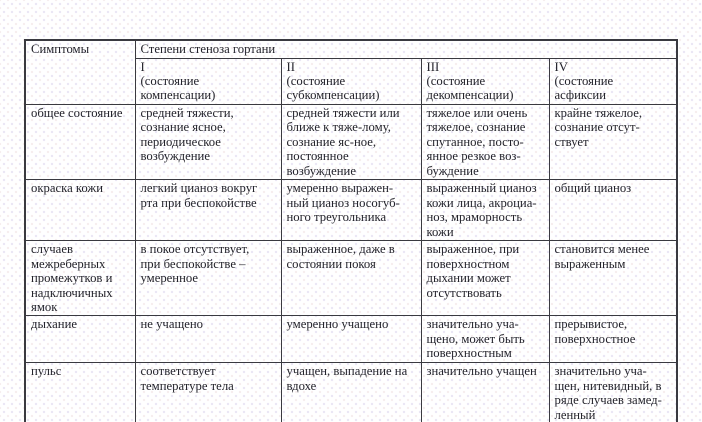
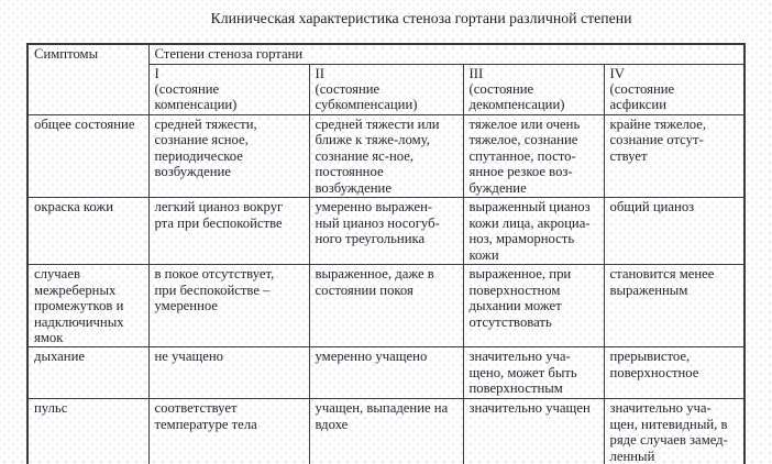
+ Клиническая характеристика стеноза гортани различной степени
  Симптомы	Степени стеноза гортани
  I (состояние компенсации)	II (состояние субкомпенсации)	III (состояние декомпенсации)	IV (состояние асфиксии
  общее состояние	средней тяжести, сознание ясное, периодическое возбуждение	средней тяжести или ближе к тяже-лому, сознание яс-ное, постоянное возбуждение	тяжелое или очень тяжелое, сознание спутанное, посто- янное резкое воз- буждение	крайне тяжелое, сознание отсут- ствует
  окраска кожи	легкий цианоз вокруг рта при беспокойстве	умеренно выражен- ный цианоз носогуб- ного треугольника	выраженный цианоз кожи лица, акроциа- ноз, мраморность кожи	общий цианоз
  случаев межреберных промежутков и надключичных ямок	в покое отсутствует, при беспокойстве – умеренное	выраженное, даже в состоянии покоя	выраженное, при поверхностном дыхании может отсутствовать	становится менее выраженным
  дыхание	не учащено	умеренно учащено	значительно уча- щено, может быть поверхностным	прерывистое, поверхностное
  пульс	соответствует температуре тела	учащен, выпадение на вдохе	значительно учащен	значительно уча- щен, нитевидный, в ряде случаев замед- ленный
